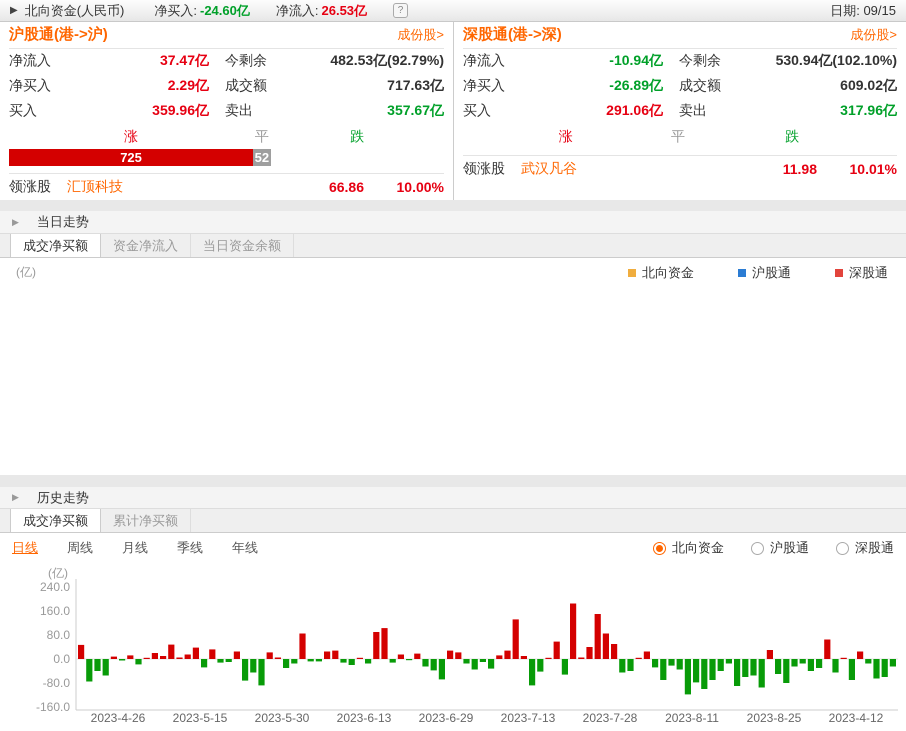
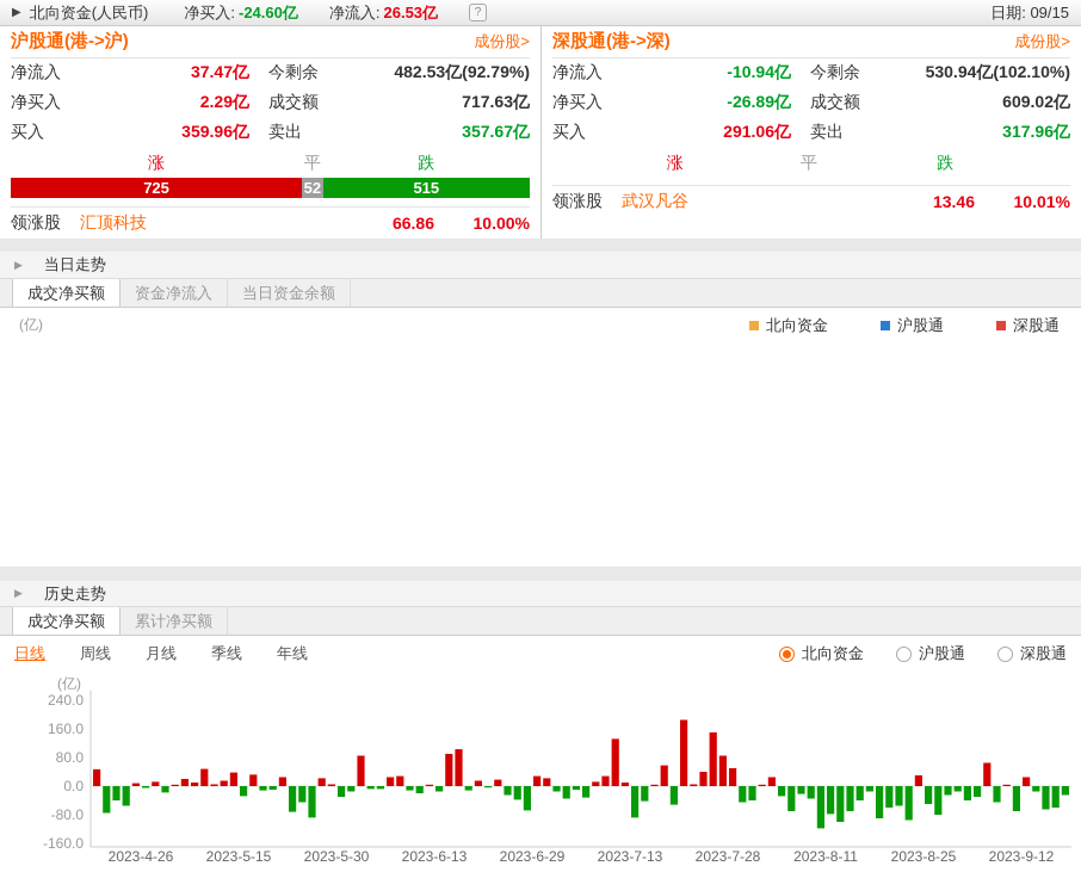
  ▶
  北向资金(人民币)
  净买入:
  -24.60亿
  净流入:
  26.53亿
  ?
  日期: 09/15
  沪股通(港->沪)
  成份股>
  净流入
  37.47亿
  今剩余
  482.53亿(92.79%)
  净买入
  2.29亿
  成交额
  717.63亿
  买入
  359.96亿
  卖出
  357.67亿
  涨
  平
  跌
  725
  52
+ 515
  领涨股
  汇顶科技
  66.86
  10.00%
  深股通(港->深)
  成份股>
  净流入
  -10.94亿
  今剩余
  530.94亿(102.10%)
  净买入
  -26.89亿
  成交额
  609.02亿
  买入
  291.06亿
  卖出
  317.96亿
  涨
  平
  跌
  领涨股
  武汉凡谷
- 11.98
+ 13.46
  10.01%
  ▶
  当日走势
  成交净买额
  资金净流入
  当日资金余额
  (亿)
  北向资金
  沪股通
  深股通
  ▶
  历史走势
  成交净买额
  累计净买额
  日线
  周线
  月线
  季线
  年线
  北向资金
  沪股通
  深股通
  (亿)
  240.0
  160.0
  80.0
  0.0
  -80.0
  -160.0
  2023-4-26
  2023-5-15
  2023-5-30
  2023-6-13
  2023-6-29
  2023-7-13
  2023-7-28
  2023-8-11
  2023-8-25
- 2023-4-12
+ 2023-9-12
